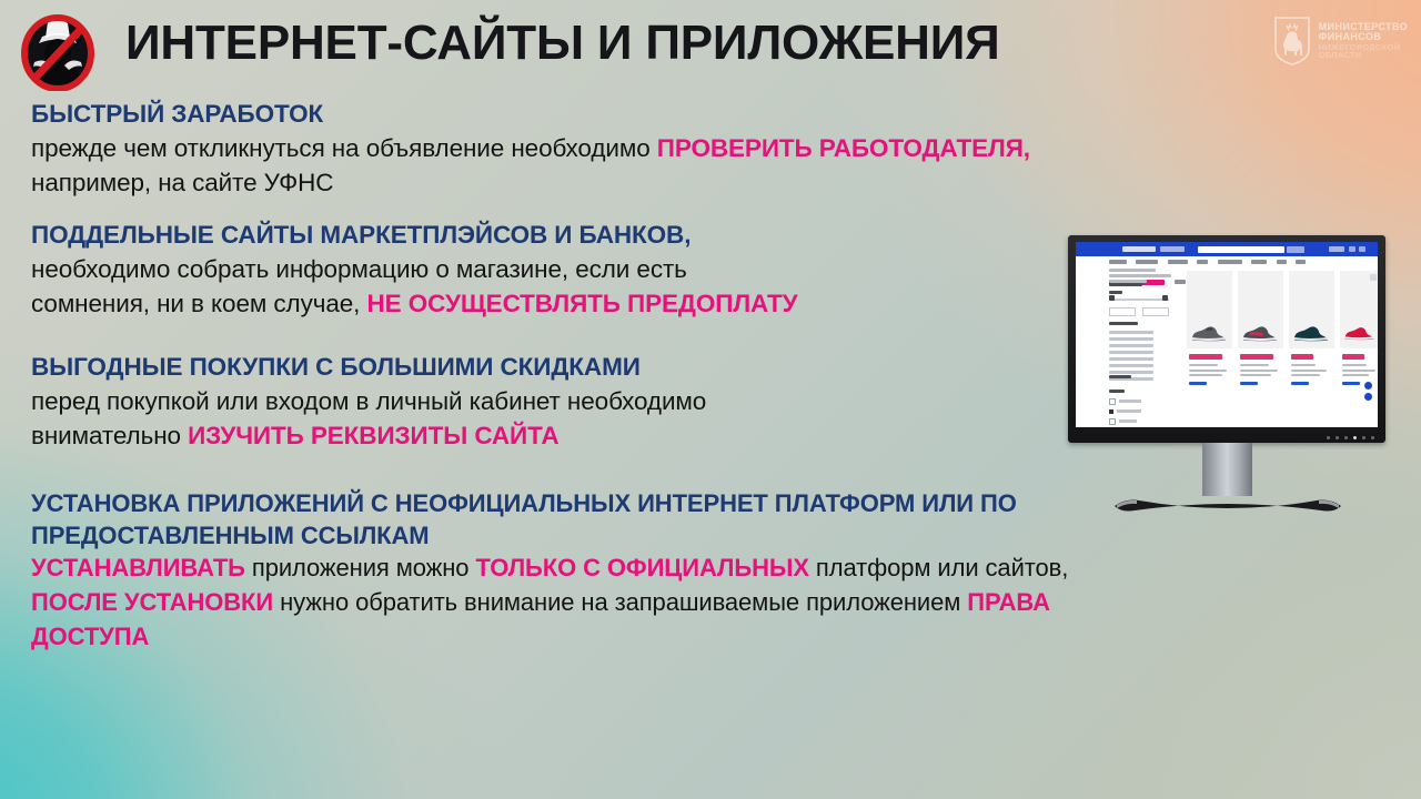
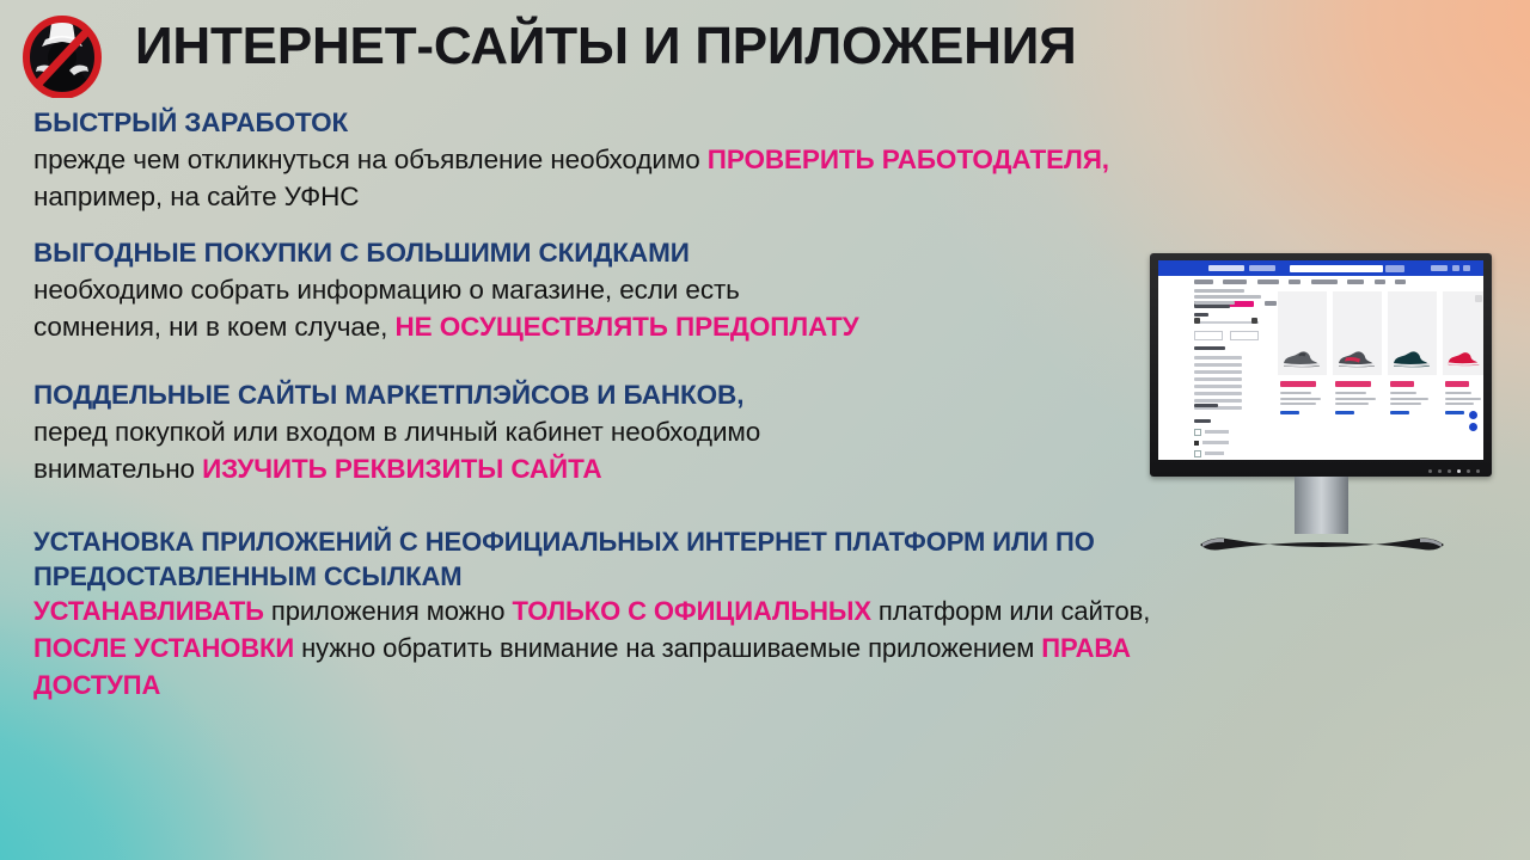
  ИНТЕРНЕТ-САЙТЫ И ПРИЛОЖЕНИЯ
- МИНИСТЕРСТВО
- ФИНАНСОВ
- НИЖЕГОРОДСКОЙ
- ОБЛАСТИ
  БЫСТРЫЙ ЗАРАБОТОК
  прежде чем откликнуться на объявление необходимо ПРОВЕРИТЬ РАБОТОДАТЕЛЯ,
  например, на сайте УФНС
- ПОДДЕЛЬНЫЕ САЙТЫ МАРКЕТПЛЭЙСОВ И БАНКОВ,
+ ВЫГОДНЫЕ ПОКУПКИ С БОЛЬШИМИ СКИДКАМИ
  необходимо собрать информацию о магазине, если есть
  сомнения, ни в коем случае, НЕ ОСУЩЕСТВЛЯТЬ ПРЕДОПЛАТУ
- ВЫГОДНЫЕ ПОКУПКИ С БОЛЬШИМИ СКИДКАМИ
+ ПОДДЕЛЬНЫЕ САЙТЫ МАРКЕТПЛЭЙСОВ И БАНКОВ,
  перед покупкой или входом в личный кабинет необходимо
  внимательно ИЗУЧИТЬ РЕКВИЗИТЫ САЙТА
  УСТАНОВКА ПРИЛОЖЕНИЙ С НЕОФИЦИАЛЬНЫХ ИНТЕРНЕТ ПЛАТФОРМ ИЛИ ПО
  ПРЕДОСТАВЛЕННЫМ ССЫЛКАМ
  УСТАНАВЛИВАТЬ приложения можно ТОЛЬКО С ОФИЦИАЛЬНЫХ платформ или сайтов,
  ПОСЛЕ УСТАНОВКИ нужно обратить внимание на запрашиваемые приложением ПРАВА
  ДОСТУПА
